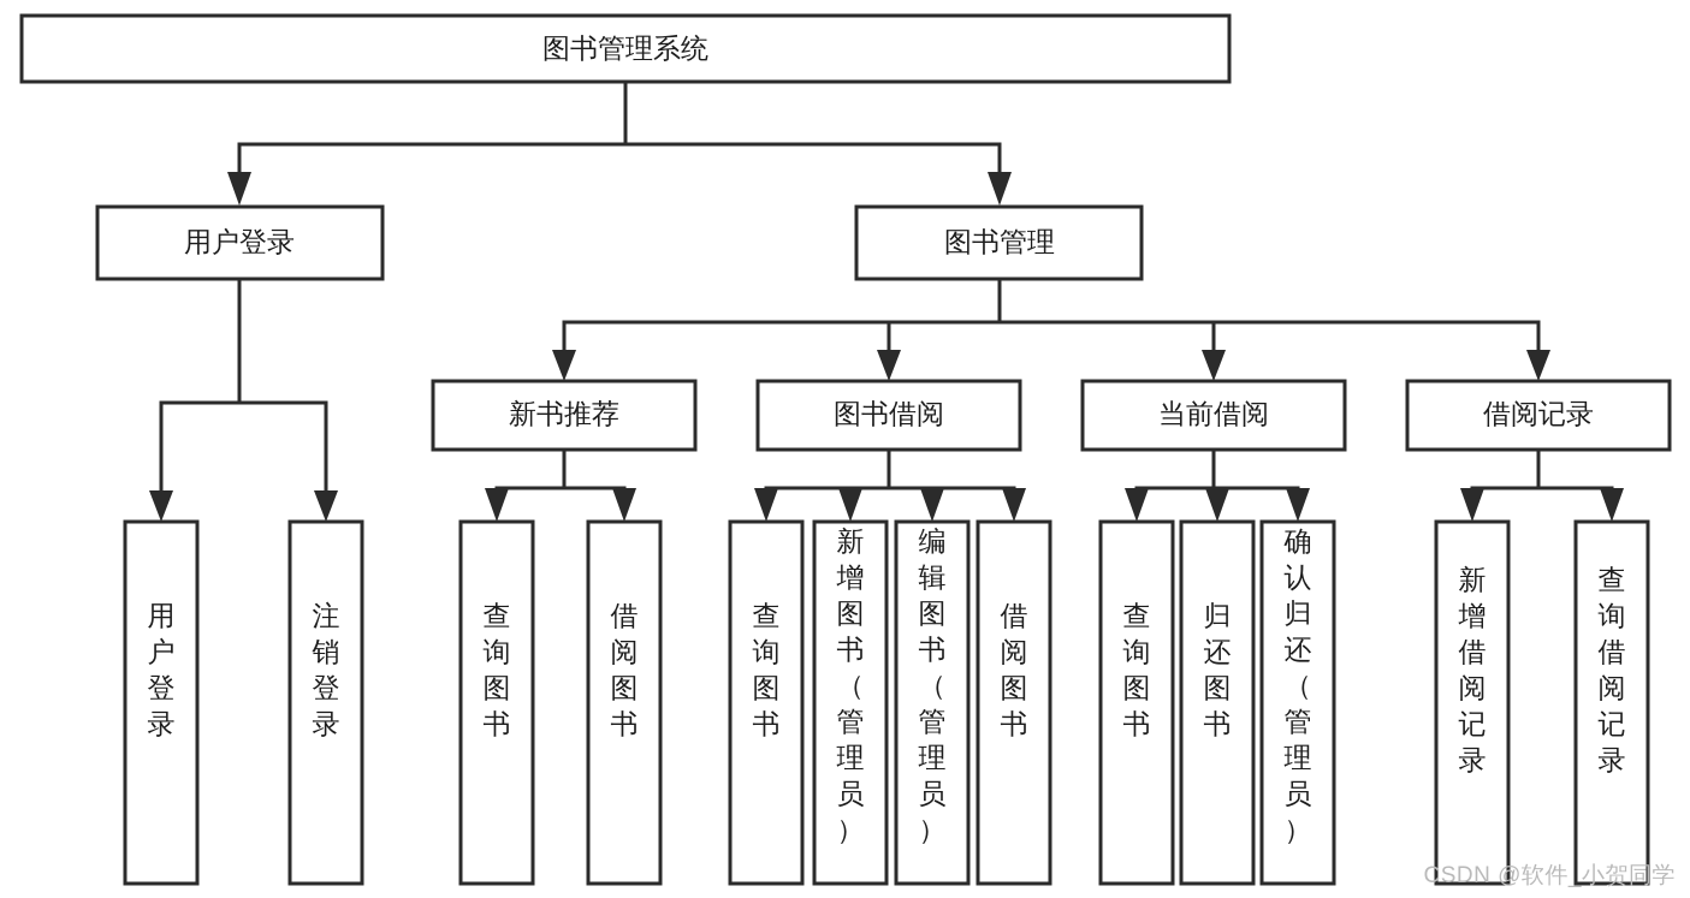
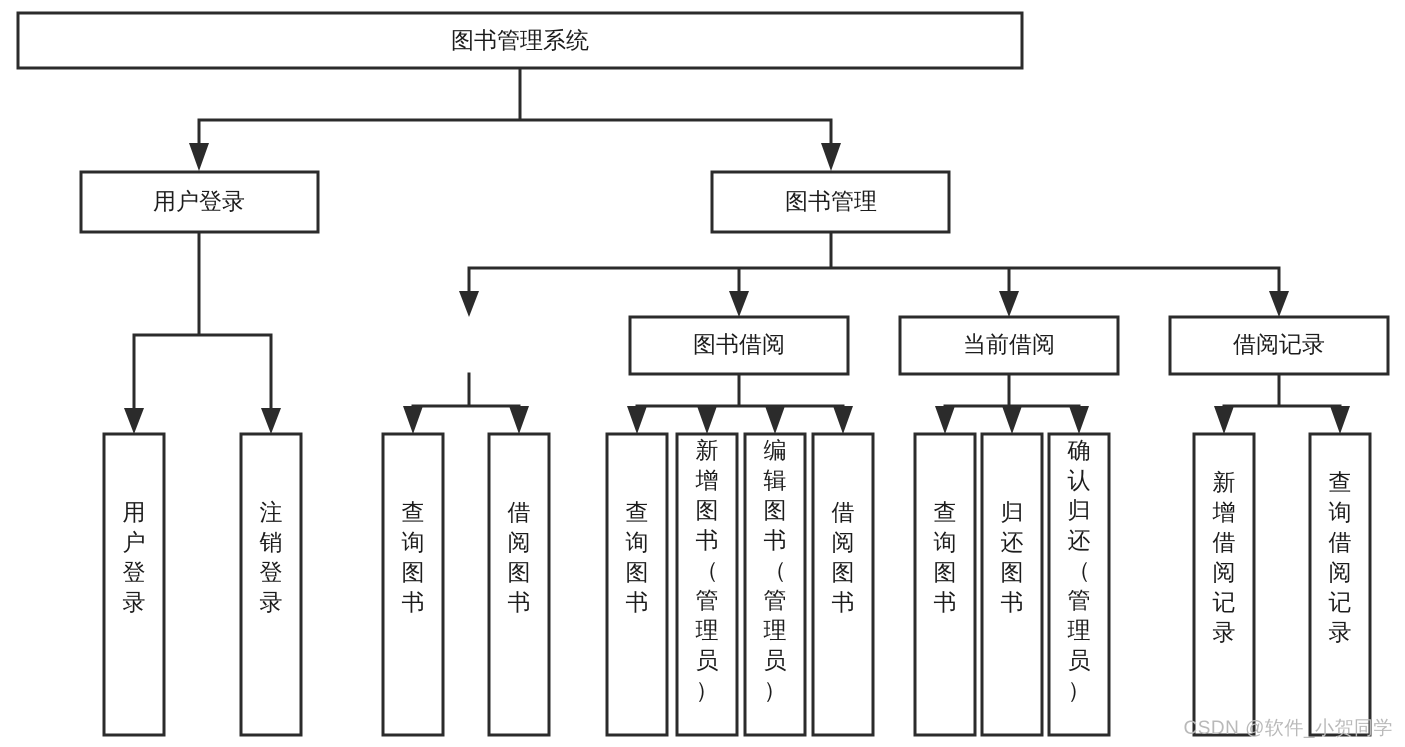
  图书管理系统
  用户登录
  图书管理
- 新书推荐
  图书借阅
  当前借阅
  借阅记录
  用户登录
  注销登录
  查询图书
  借阅图书
  查询图书
  新增图书（管理员）
  编辑图书（管理员）
  借阅图书
  查询图书
  归还图书
  确认归还（管理员）
  新增借阅记录
  查询借阅记录
  CSDN @软件_小贺同学
